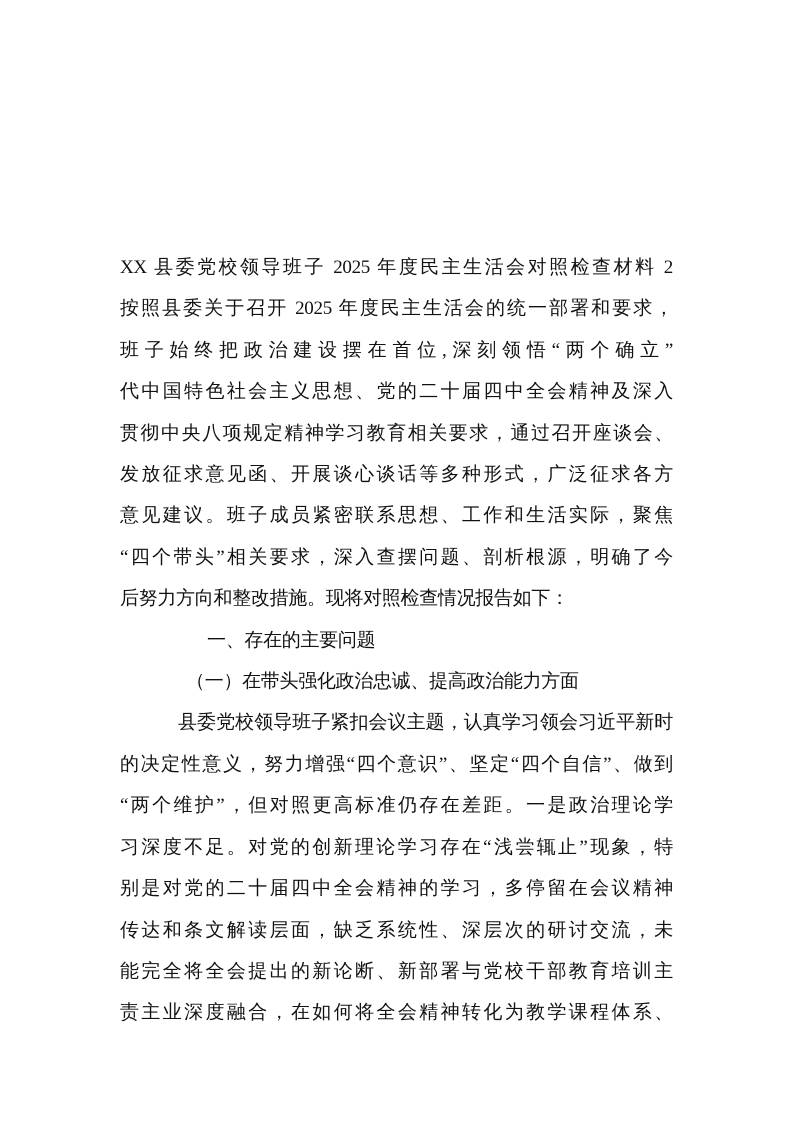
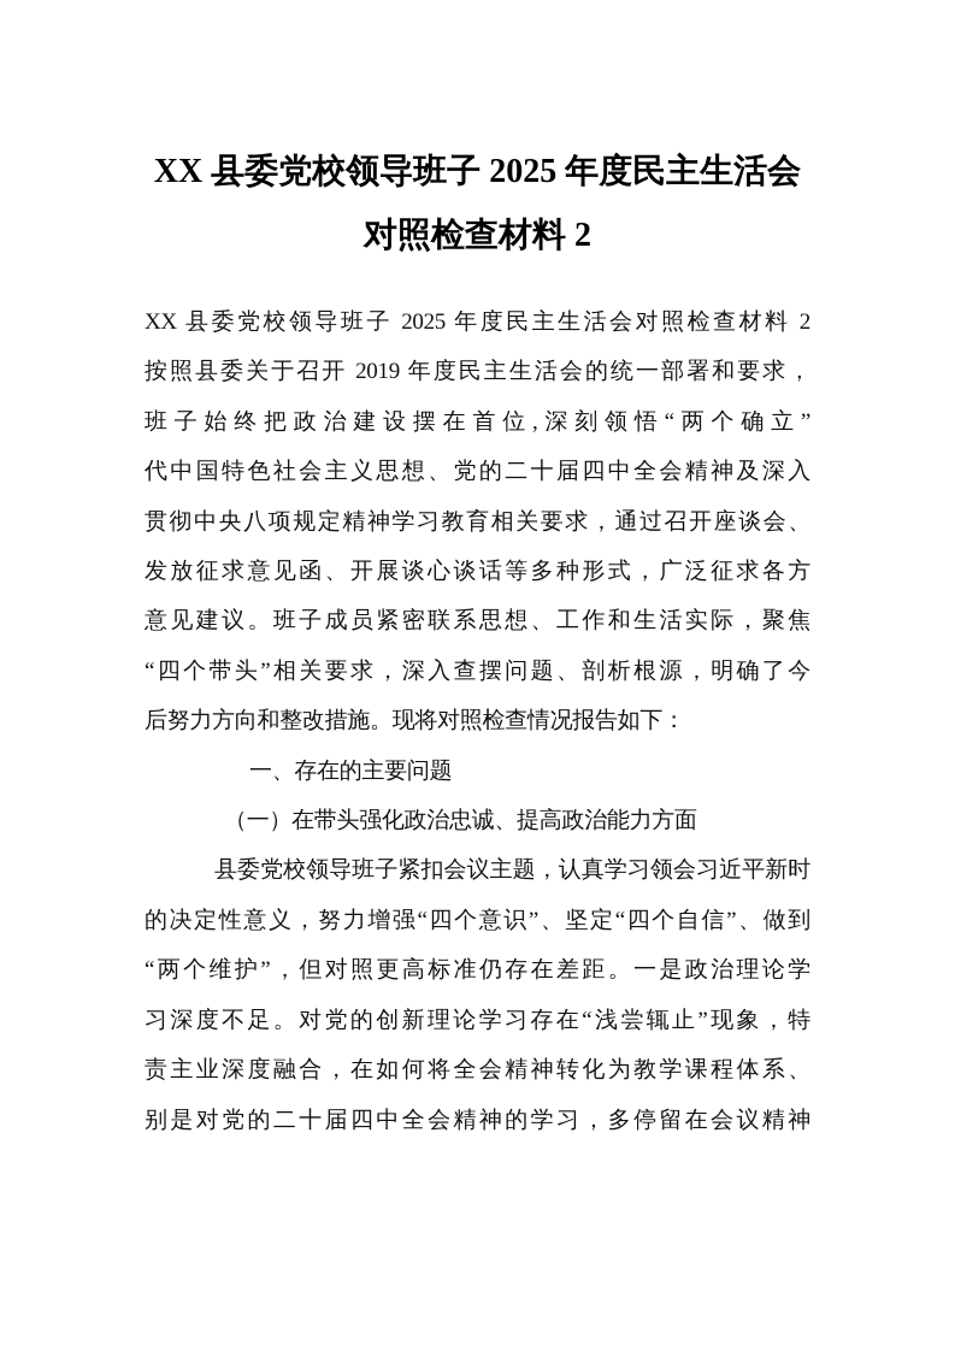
+ XX 县委党校领导班子 2025 年度民主生活会
+ 对照检查材料 2
  XX 县委党校领导班子 2025 年度民主生活会对照检查材料 2
- 按照县委关于召开 2025 年度民主生活会的统一部署和要求，
+ 按照县委关于召开 2019 年度民主生活会的统一部署和要求，
  班子始终把政治建设摆在首位,深刻领悟“两个确立”
  代中国特色社会主义思想、党的二十届四中全会精神及深入
  贯彻中央八项规定精神学习教育相关要求，通过召开座谈会、
  发放征求意见函、开展谈心谈话等多种形式，广泛征求各方
  意见建议。班子成员紧密联系思想、工作和生活实际，聚焦
  “四个带头”相关要求，深入查摆问题、剖析根源，明确了今
  后努力方向和整改措施。现将对照检查情况报告如下：
  一、存在的主要问题
  （一）在带头强化政治忠诚、提高政治能力方面
  县委党校领导班子紧扣会议主题，认真学习领会习近平新时
  的决定性意义，努力增强“四个意识”、坚定“四个自信”、做到
  “两个维护”，但对照更高标准仍存在差距。一是政治理论学
  习深度不足。对党的创新理论学习存在“浅尝辄止”现象，特
- 别是对党的二十届四中全会精神的学习，多停留在会议精神
+ 责主业深度融合，在如何将全会精神转化为教学课程体系、
- 传达和条文解读层面，缺乏系统性、深层次的研讨交流，未
- 能完全将全会提出的新论断、新部署与党校干部教育培训主
- 责主业深度融合，在如何将全会精神转化为教学课程体系、
+ 别是对党的二十届四中全会精神的学习，多停留在会议精神
